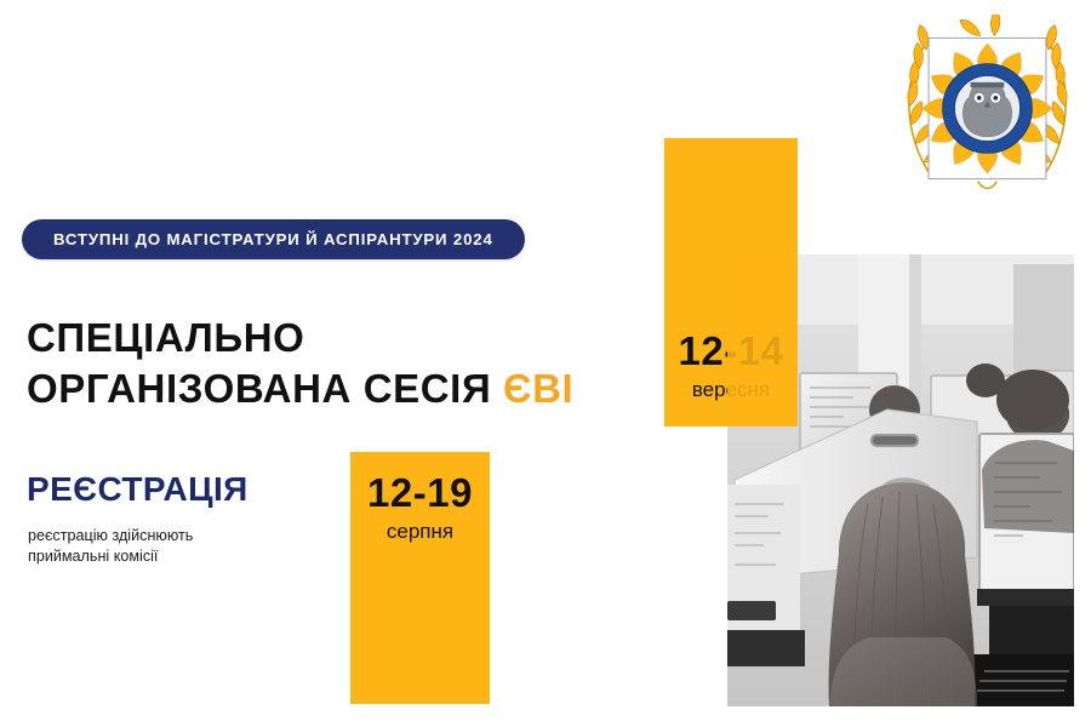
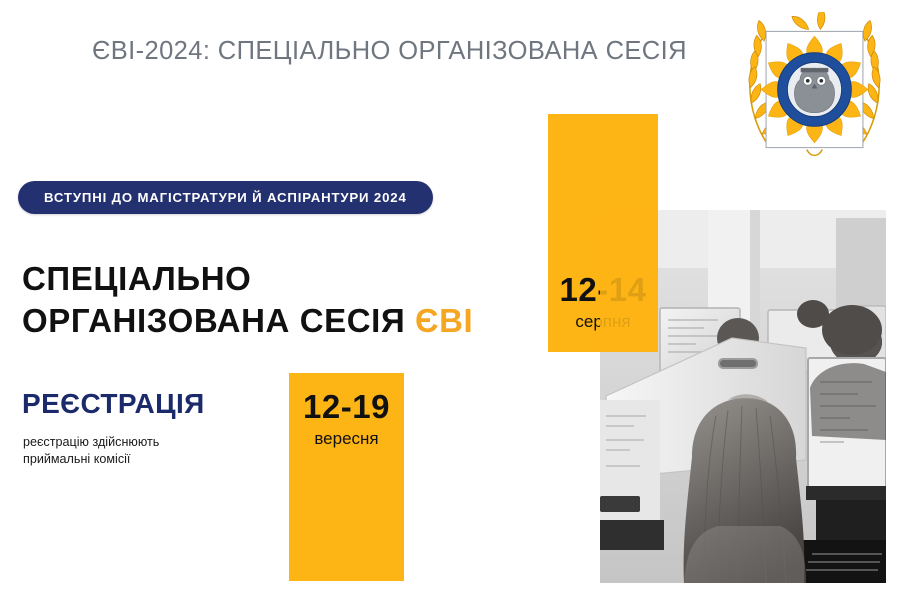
+ ЄВІ-2024: СПЕЦІАЛЬНО ОРГАНІЗОВАНА СЕСІЯ
  ВСТУПНІ ДО МАГІСТРАТУРИ Й АСПІРАНТУРИ 2024
  СПЕЦІАЛЬНО
  ОРГАНІЗОВАНА СЕСІЯ ЄВІ
  РЕЄСТРАЦІЯ
  реєстрацію здійснюють
  приймальні комісії
  12-19
- серпня
+ вересня
  12-14
- вересня
+ серпня
